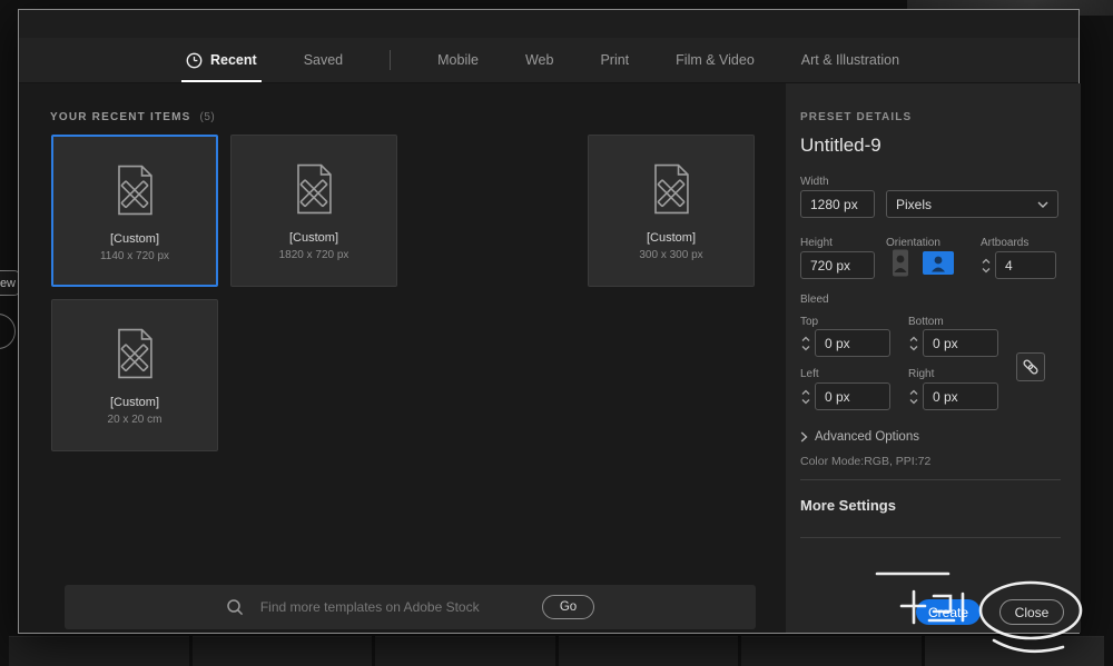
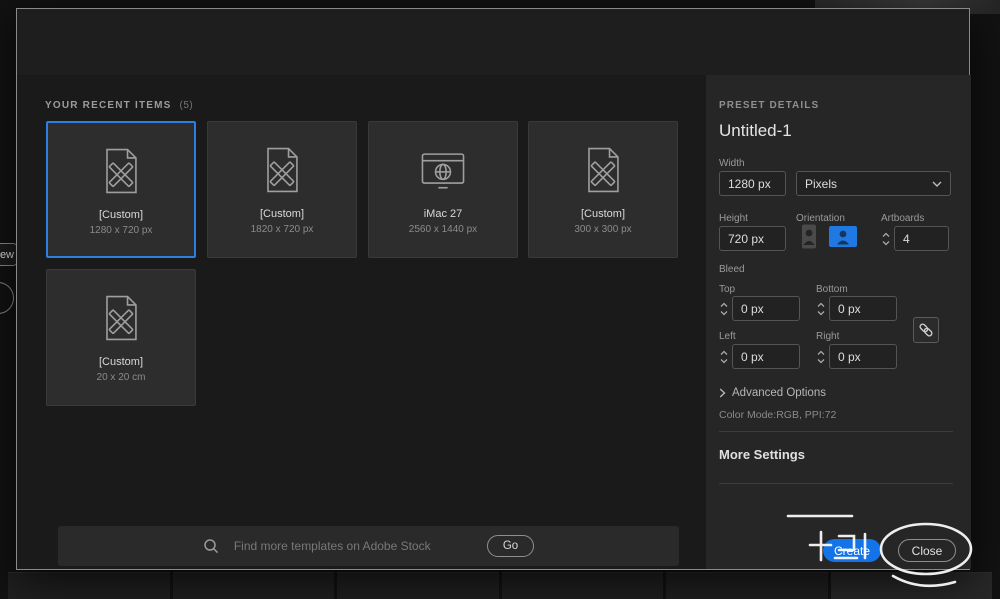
  ew
- Recent
- Saved
- Mobile
- Web
- Print
- Film & Video
- Art & Illustration
  YOUR RECENT ITEMS (5)
  [Custom]
- 1140 x 720 px
+ 1280 x 720 px
  [Custom]
  1820 x 720 px
+ iMac 27
+ 2560 x 1440 px
  [Custom]
  300 x 300 px
  [Custom]
  20 x 20 cm
  Find more templates on Adobe Stock
  Go
  PRESET DETAILS
- Untitled-9
+ Untitled-1
  Width
  1280 px
  Pixels
  Height
  Orientation
  Artboards
  720 px
  4
  Bleed
  Top
  Bottom
  0 px
  0 px
  Left
  Right
  0 px
  0 px
  Advanced Options
  Color Mode:RGB, PPI:72
  More Settings
  Close
